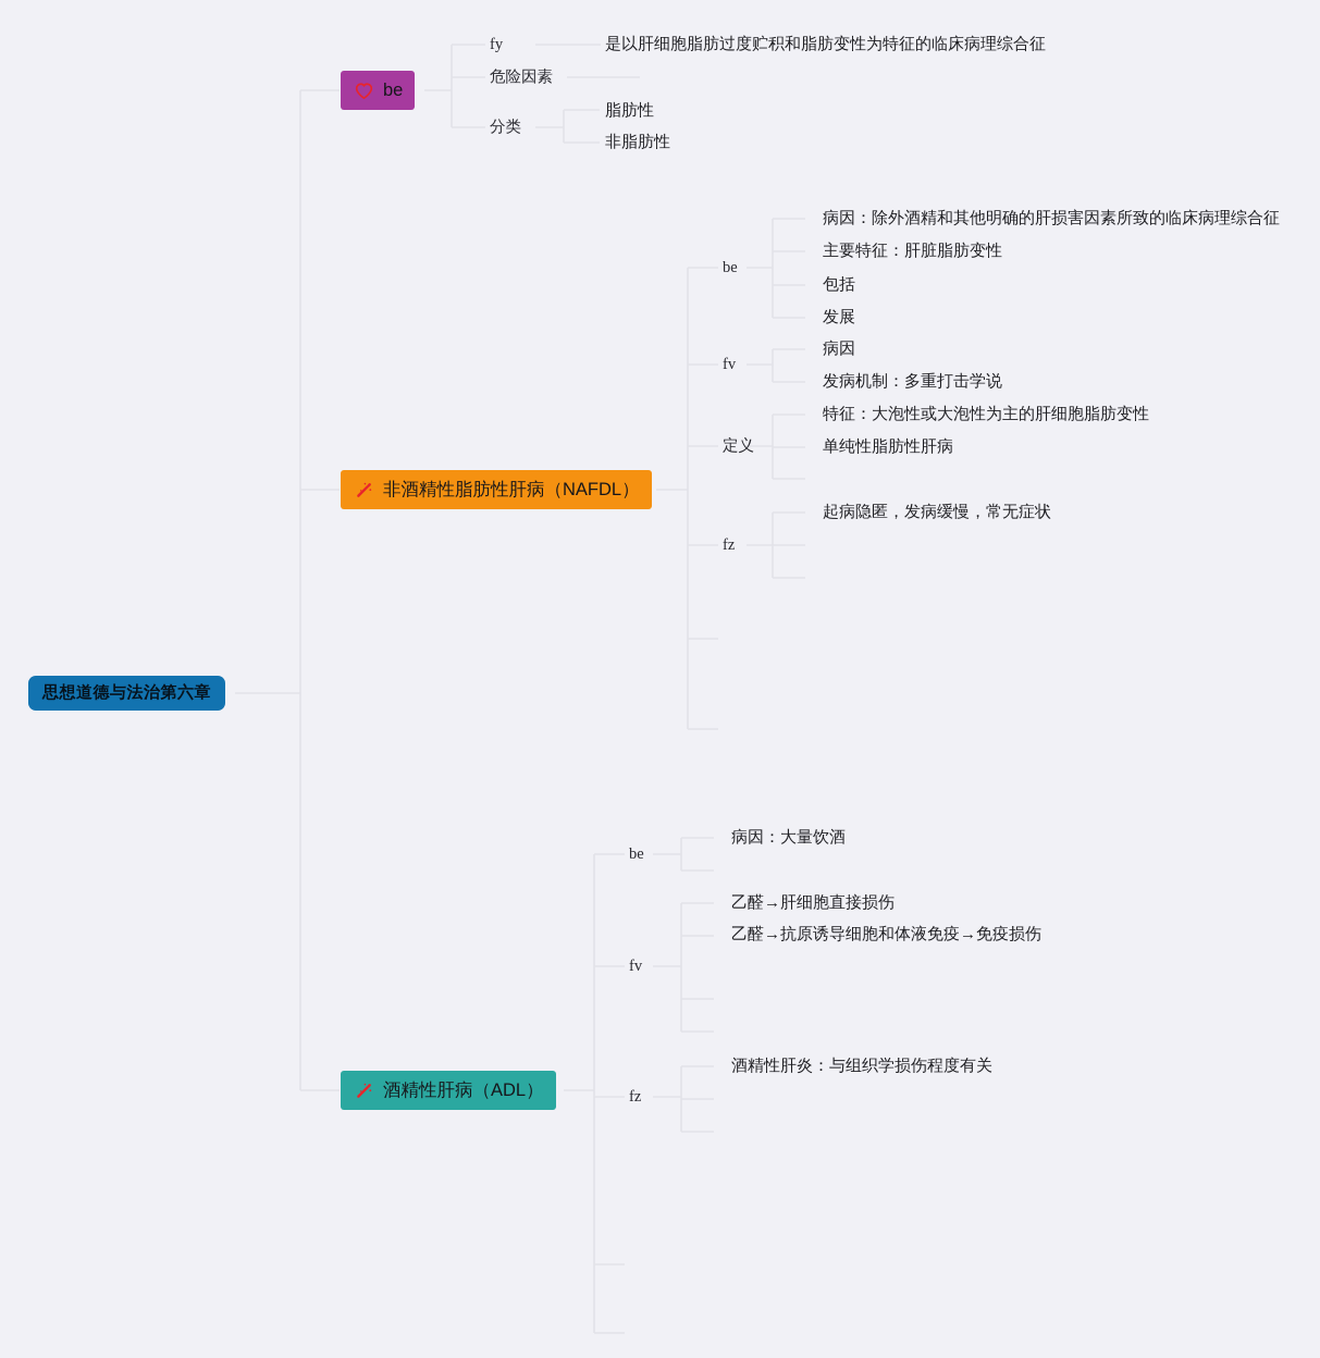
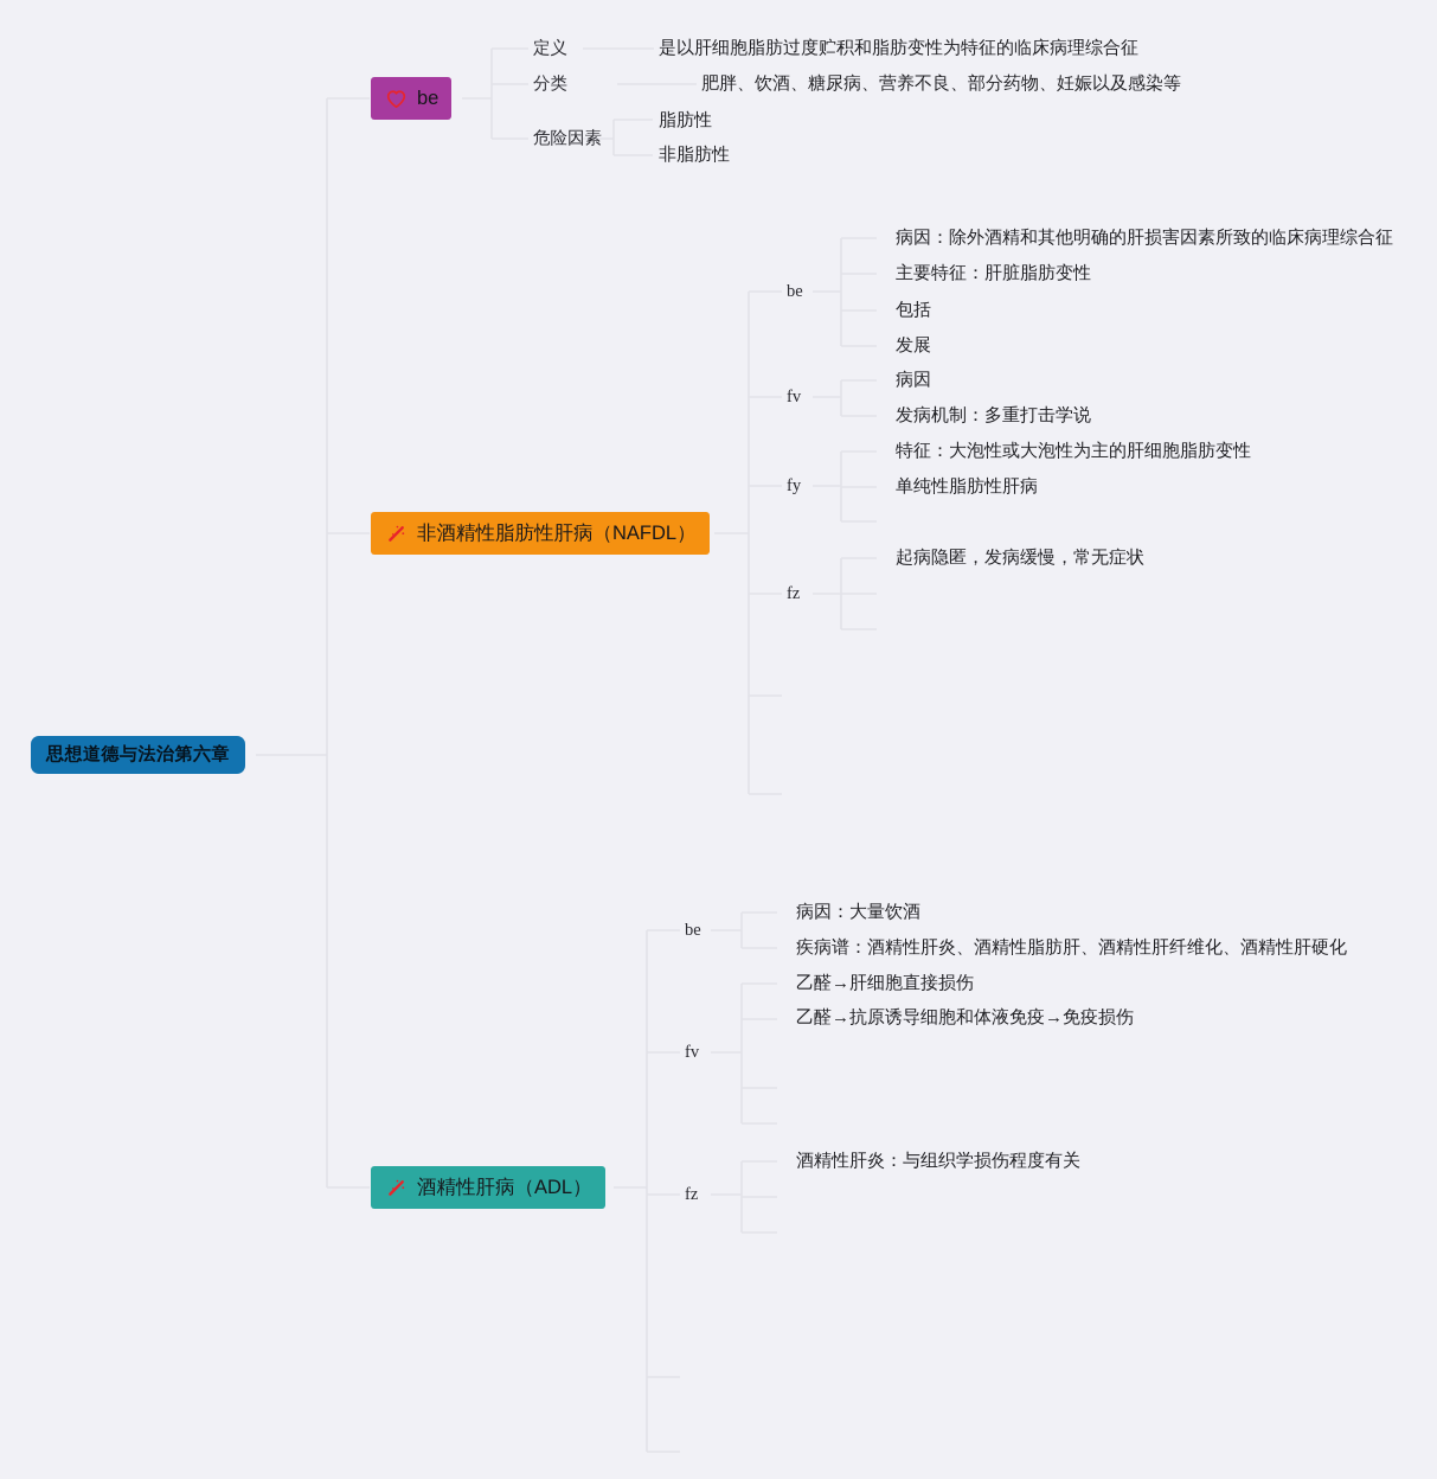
  思想道德与法治第六章
  be
- fy
+ 定义
  是以肝细胞脂肪过度贮积和脂肪变性为特征的临床病理综合征
- 危险因素
+ 分类
+ 肥胖、饮酒、糖尿病、营养不良、部分药物、妊娠以及感染等
- 分类
+ 危险因素
  脂肪性
  非脂肪性
  非酒精性脂肪性肝病（NAFDL）
  be
  fv
- 定义
+ fy
  fz
  病因：除外酒精和其他明确的肝损害因素所致的临床病理综合征
  主要特征：肝脏脂肪变性
  包括
  发展
  病因
  发病机制：多重打击学说
  特征：大泡性或大泡性为主的肝细胞脂肪变性
  单纯性脂肪性肝病
  起病隐匿，发病缓慢，常无症状
  酒精性肝病（ADL）
  be
  fv
  fz
  病因：大量饮酒
+ 疾病谱：酒精性肝炎、酒精性脂肪肝、酒精性肝纤维化、酒精性肝硬化
  乙醛→肝细胞直接损伤
  乙醛→抗原诱导细胞和体液免疫→免疫损伤
  酒精性肝炎：与组织学损伤程度有关
